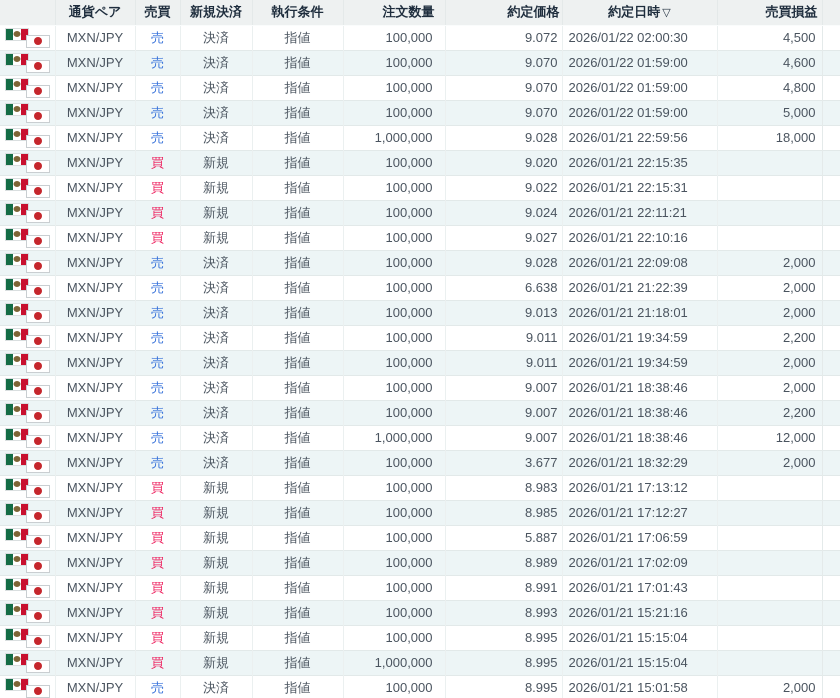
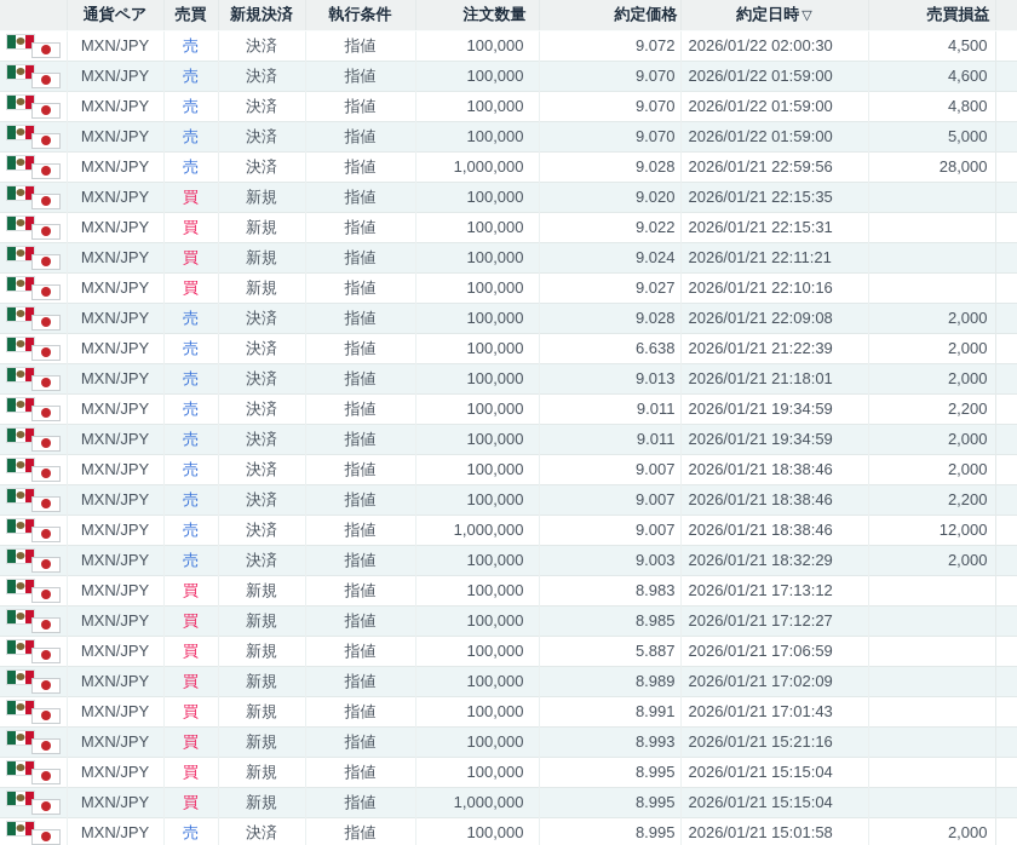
  	通貨ペア	売買	新規決済	執行条件	注文数量	約定価格	約定日時 ▽	売買損益
  	MXN/JPY	売	決済	指値	100,000	9.072	2026/01/22 02:00:30	4,500
  	MXN/JPY	売	決済	指値	100,000	9.070	2026/01/22 01:59:00	4,600
  	MXN/JPY	売	決済	指値	100,000	9.070	2026/01/22 01:59:00	4,800
  	MXN/JPY	売	決済	指値	100,000	9.070	2026/01/22 01:59:00	5,000
- 	MXN/JPY	売	決済	指値	1,000,000	9.028	2026/01/21 22:59:56	18,000
+ 	MXN/JPY	売	決済	指値	1,000,000	9.028	2026/01/21 22:59:56	28,000
  	MXN/JPY	買	新規	指値	100,000	9.020	2026/01/21 22:15:35
  	MXN/JPY	買	新規	指値	100,000	9.022	2026/01/21 22:15:31
  	MXN/JPY	買	新規	指値	100,000	9.024	2026/01/21 22:11:21
  	MXN/JPY	買	新規	指値	100,000	9.027	2026/01/21 22:10:16
  	MXN/JPY	売	決済	指値	100,000	9.028	2026/01/21 22:09:08	2,000
  	MXN/JPY	売	決済	指値	100,000	6.638	2026/01/21 21:22:39	2,000
  	MXN/JPY	売	決済	指値	100,000	9.013	2026/01/21 21:18:01	2,000
  	MXN/JPY	売	決済	指値	100,000	9.011	2026/01/21 19:34:59	2,200
  	MXN/JPY	売	決済	指値	100,000	9.011	2026/01/21 19:34:59	2,000
  	MXN/JPY	売	決済	指値	100,000	9.007	2026/01/21 18:38:46	2,000
  	MXN/JPY	売	決済	指値	100,000	9.007	2026/01/21 18:38:46	2,200
  	MXN/JPY	売	決済	指値	1,000,000	9.007	2026/01/21 18:38:46	12,000
- 	MXN/JPY	売	決済	指値	100,000	3.677	2026/01/21 18:32:29	2,000
+ 	MXN/JPY	売	決済	指値	100,000	9.003	2026/01/21 18:32:29	2,000
  	MXN/JPY	買	新規	指値	100,000	8.983	2026/01/21 17:13:12
  	MXN/JPY	買	新規	指値	100,000	8.985	2026/01/21 17:12:27
  	MXN/JPY	買	新規	指値	100,000	5.887	2026/01/21 17:06:59
  	MXN/JPY	買	新規	指値	100,000	8.989	2026/01/21 17:02:09
  	MXN/JPY	買	新規	指値	100,000	8.991	2026/01/21 17:01:43
  	MXN/JPY	買	新規	指値	100,000	8.993	2026/01/21 15:21:16
  	MXN/JPY	買	新規	指値	100,000	8.995	2026/01/21 15:15:04
  	MXN/JPY	買	新規	指値	1,000,000	8.995	2026/01/21 15:15:04
  	MXN/JPY	売	決済	指値	100,000	8.995	2026/01/21 15:01:58	2,000
